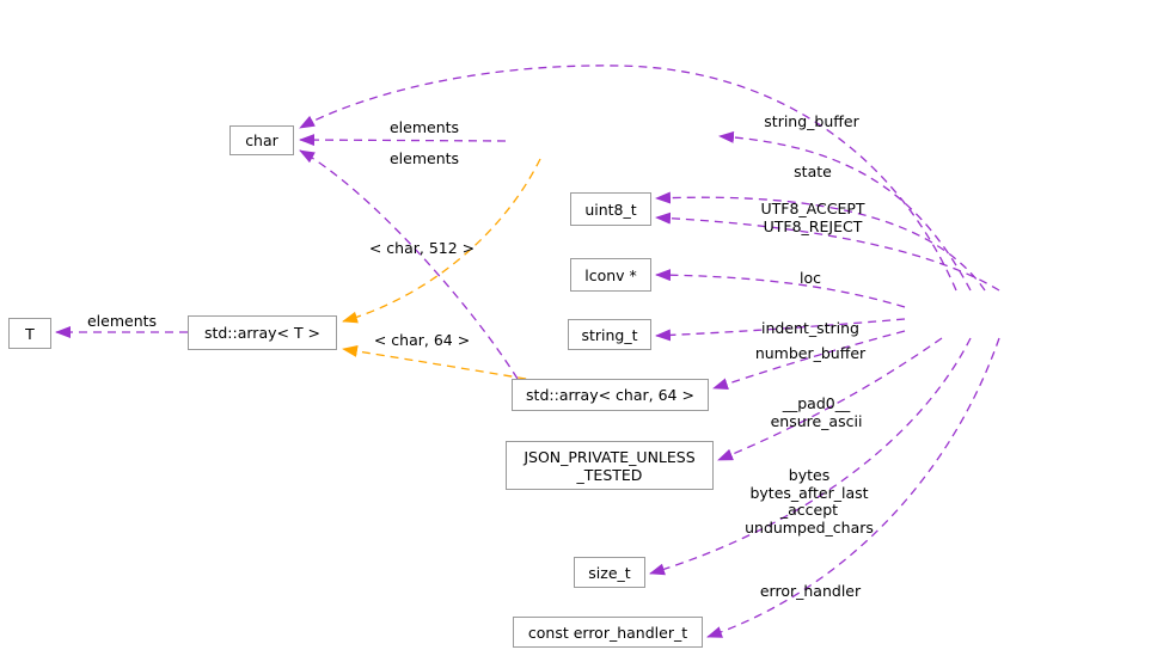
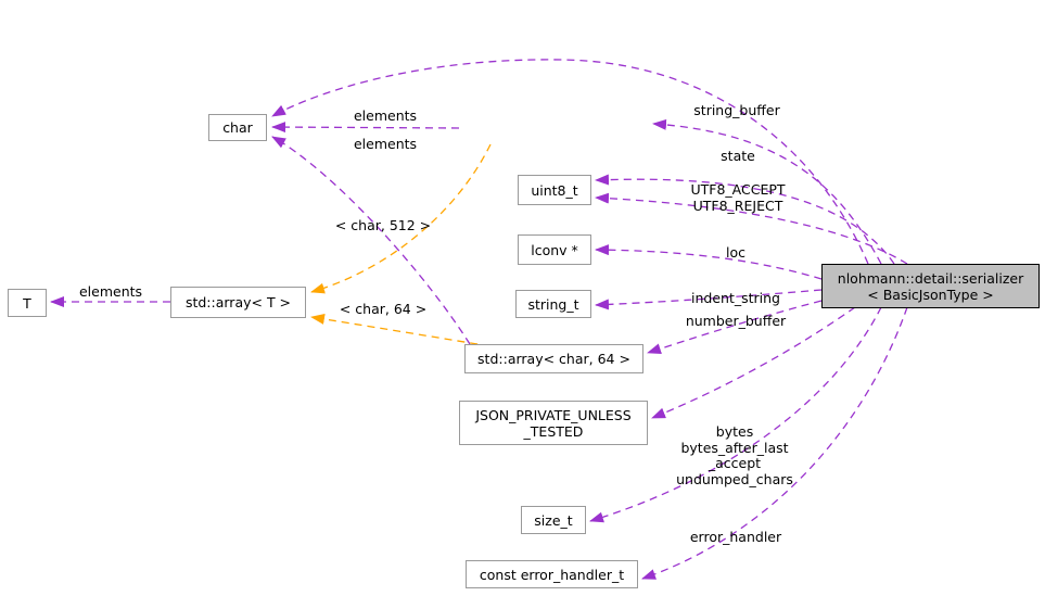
  char
  uint8_t
  lconv *
  string_t
  std::array< char, 64 >
  JSON_PRIVATE_UNLESS
  _TESTED
  size_t
  const error_handler_t
  T
  std::array< T >
+ nlohmann::detail::serializer
+ < BasicJsonType >
  string_buffer
  elements
  elements
  state
  UTF8_ACCEPT
  UTF8_REJECT
  < char, 512 >
  loc
  elements
  indent_string
  < char, 64 >
  number_buffer
- __pad0__
- ensure_ascii
  bytes
  bytes_after_last
  _accept
  undumped_chars
  error_handler
